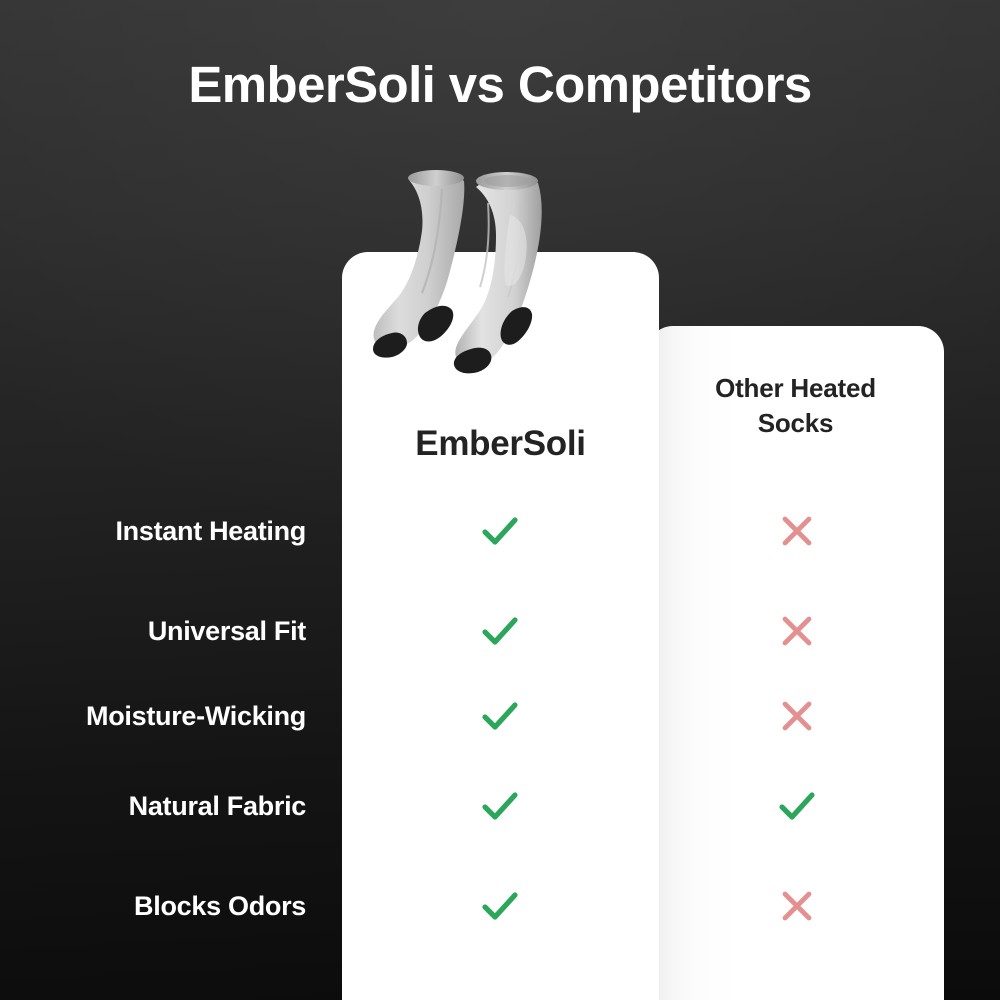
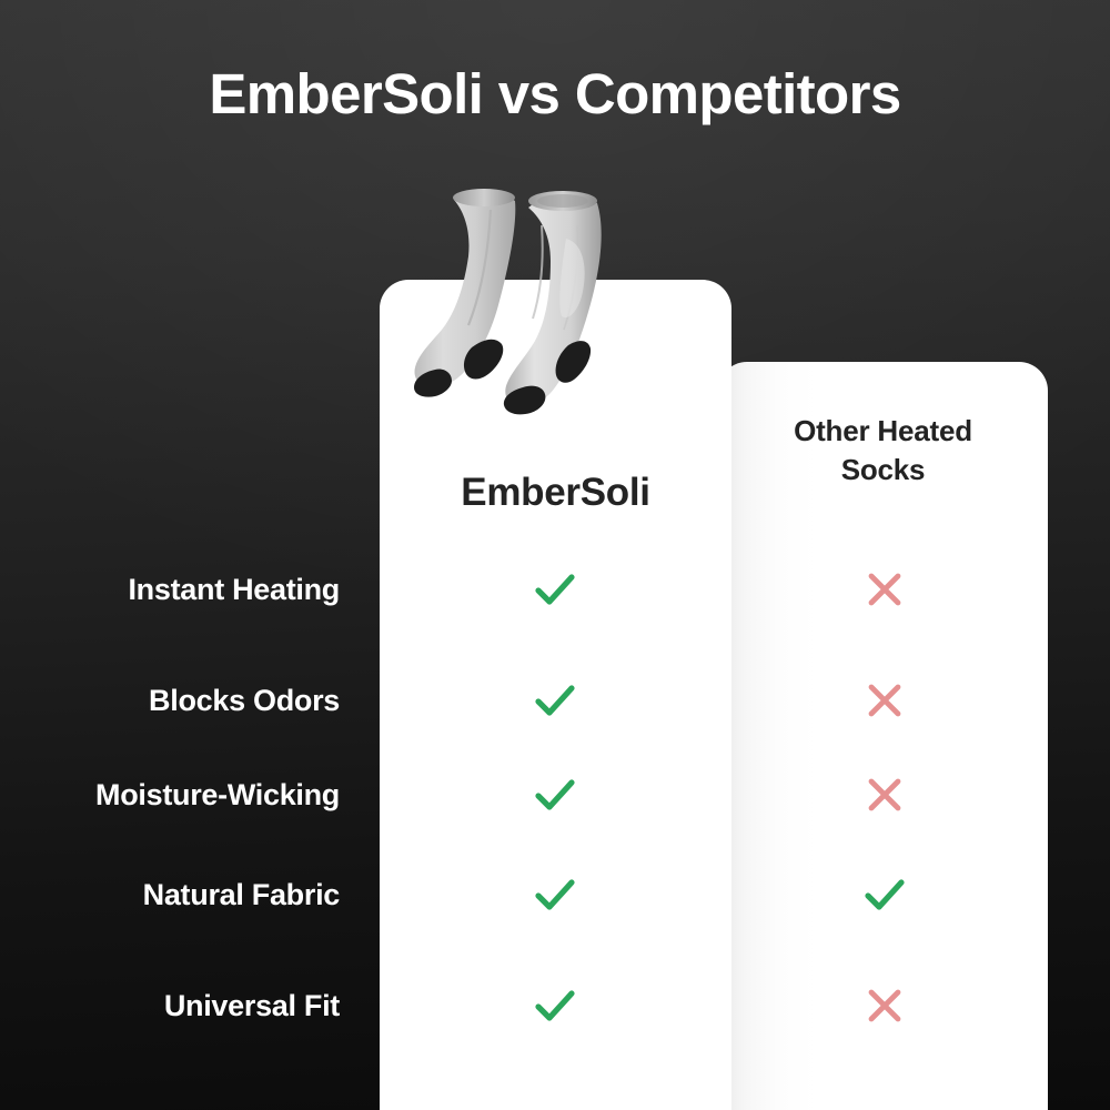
  EmberSoli vs Competitors
  EmberSoli
  Other Heated
  Socks
  Instant Heating
- Universal Fit
+ Blocks Odors
  Moisture-Wicking
  Natural Fabric
- Blocks Odors
+ Universal Fit
